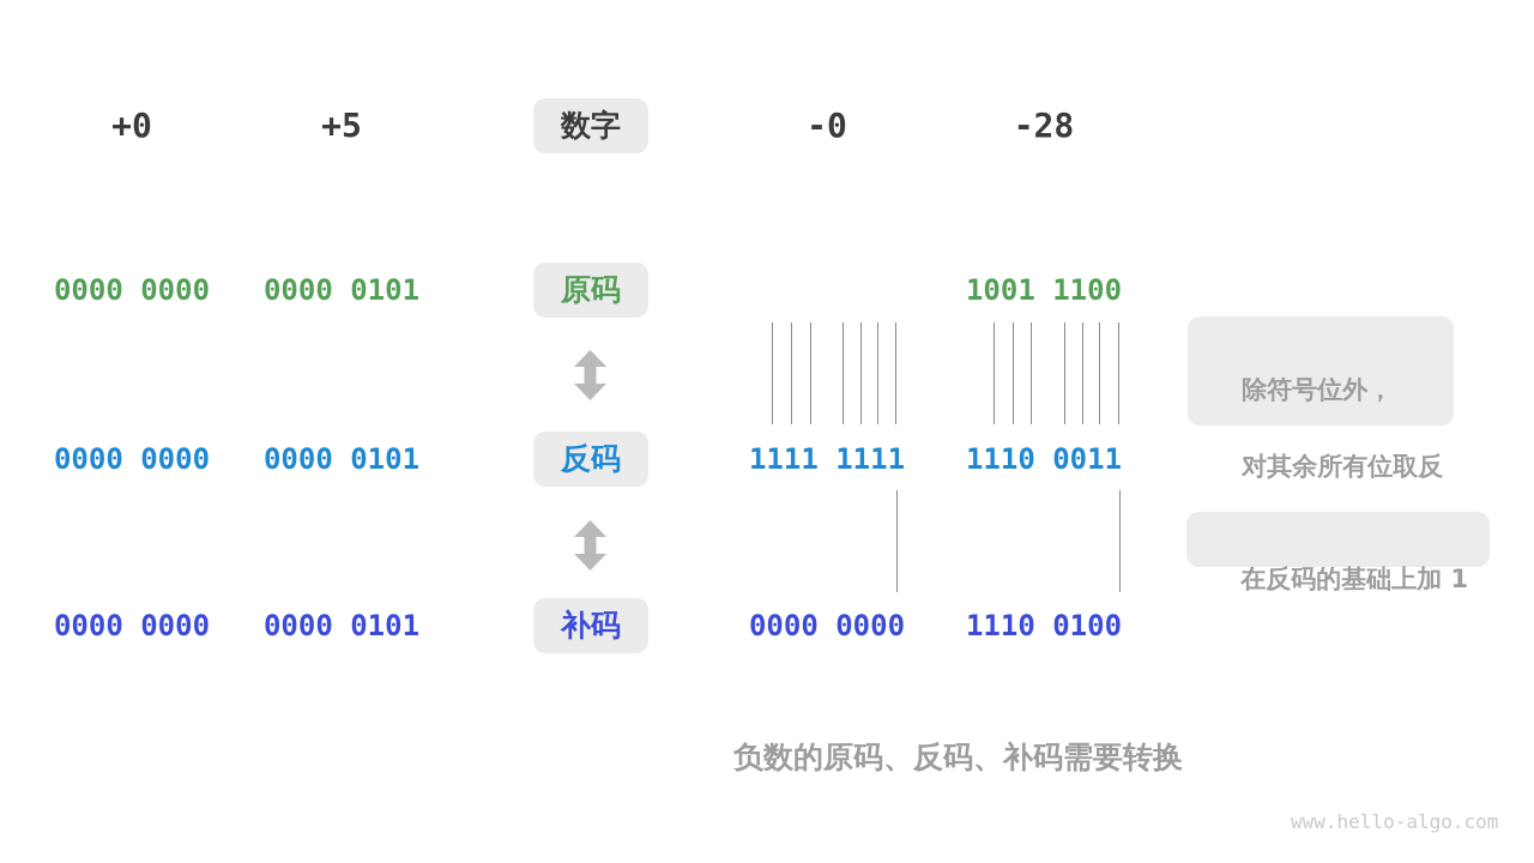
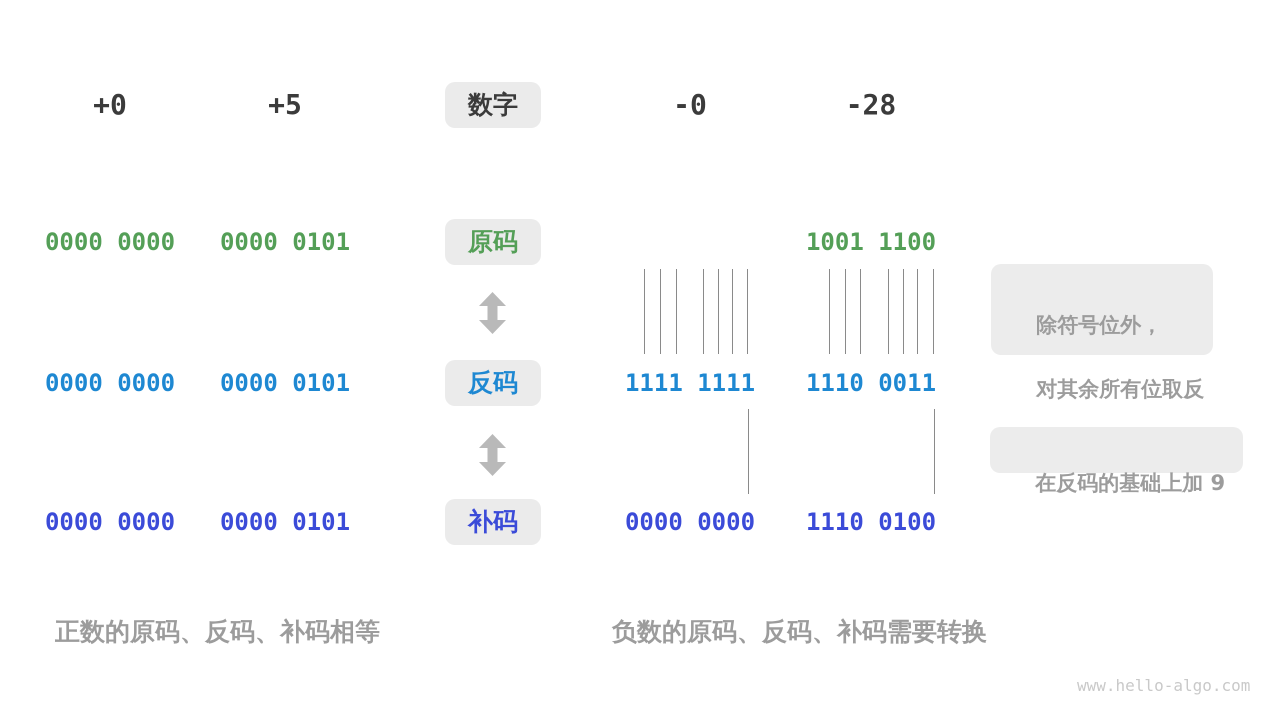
  +0
  +5
  数字
  -0
  -28
  0000 0000
  0000 0101
  原码
  1001 1100
  0000 0000
  0000 0101
  反码
  1111 1111
  1110 0011
  0000 0000
  0000 0101
  补码
  0000 0000
  1110 0100
  除符号位外，
  对其余所有位取反
- 在反码的基础上加 1
+ 在反码的基础上加 9
+ 正数的原码、反码、补码相等
  负数的原码、反码、补码需要转换
  www.hello-algo.com
